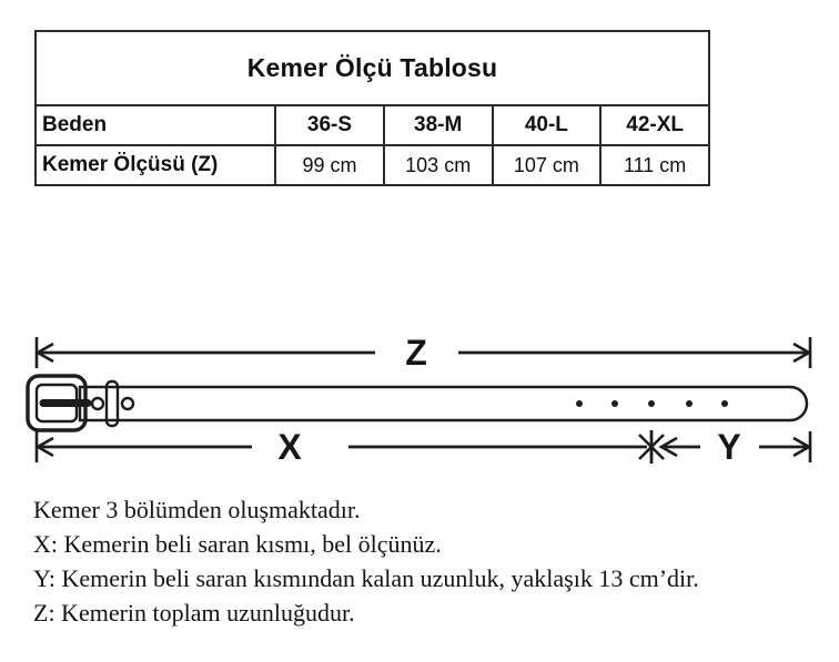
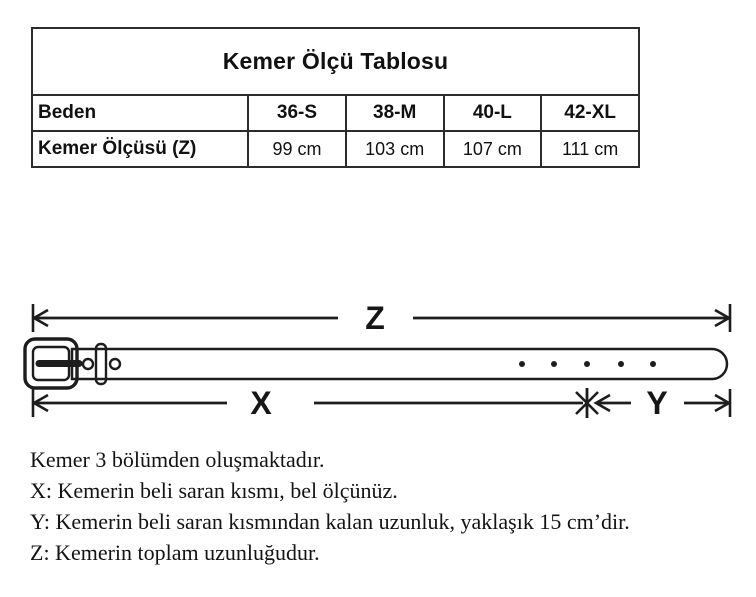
  Kemer Ölçü Tablosu
  Beden	36-S	38-M	40-L	42-XL
  Kemer Ölçüsü (Z)	99 cm	103 cm	107 cm	111 cm
  Z
  X
  Y
  Kemer 3 bölümden oluşmaktadır.
  X: Kemerin beli saran kısmı, bel ölçünüz.
- Y: Kemerin beli saran kısmından kalan uzunluk, yaklaşık 13 cm’dir.
+ Y: Kemerin beli saran kısmından kalan uzunluk, yaklaşık 15 cm’dir.
  Z: Kemerin toplam uzunluğudur.
